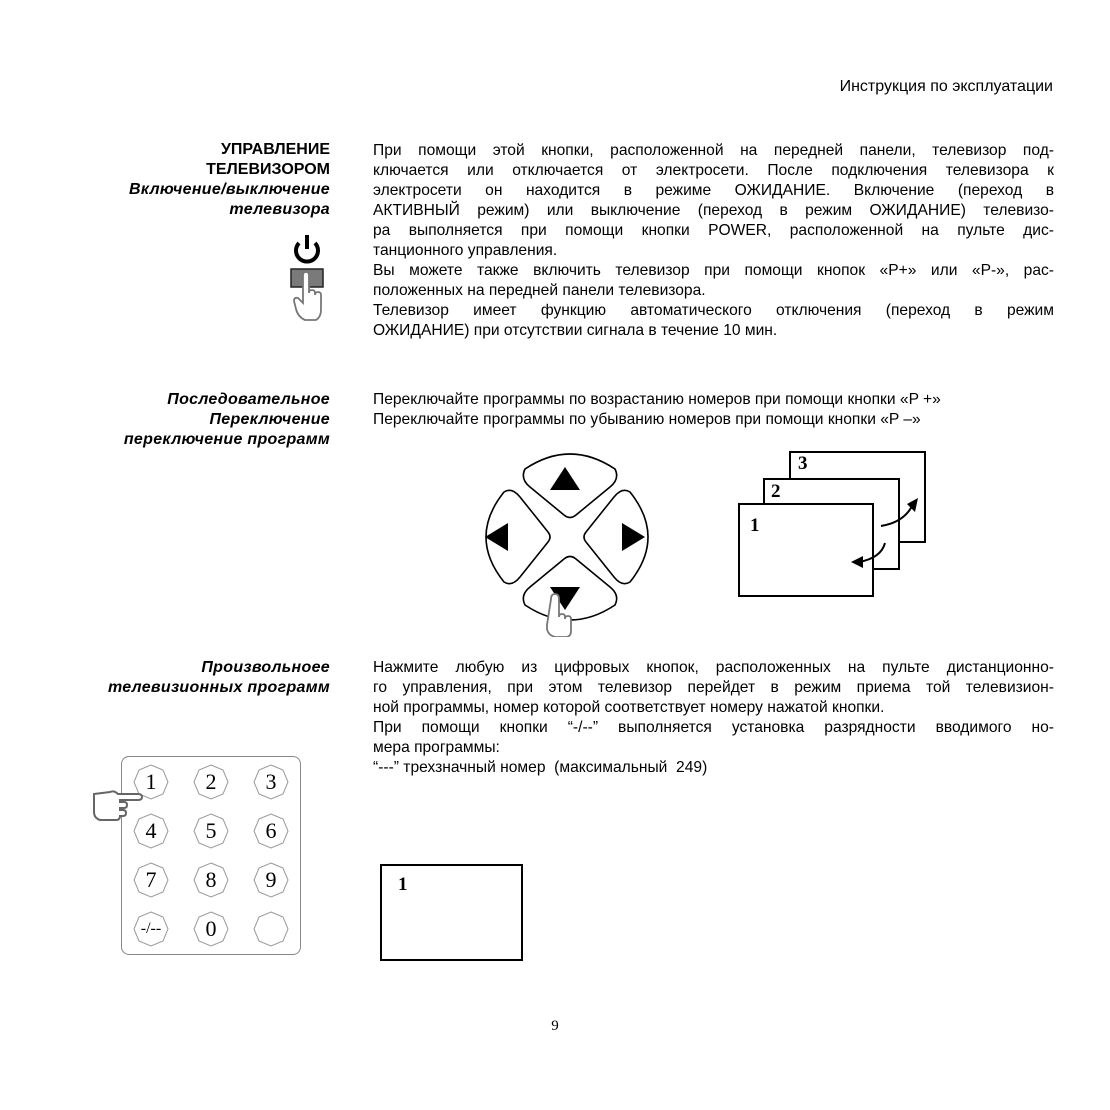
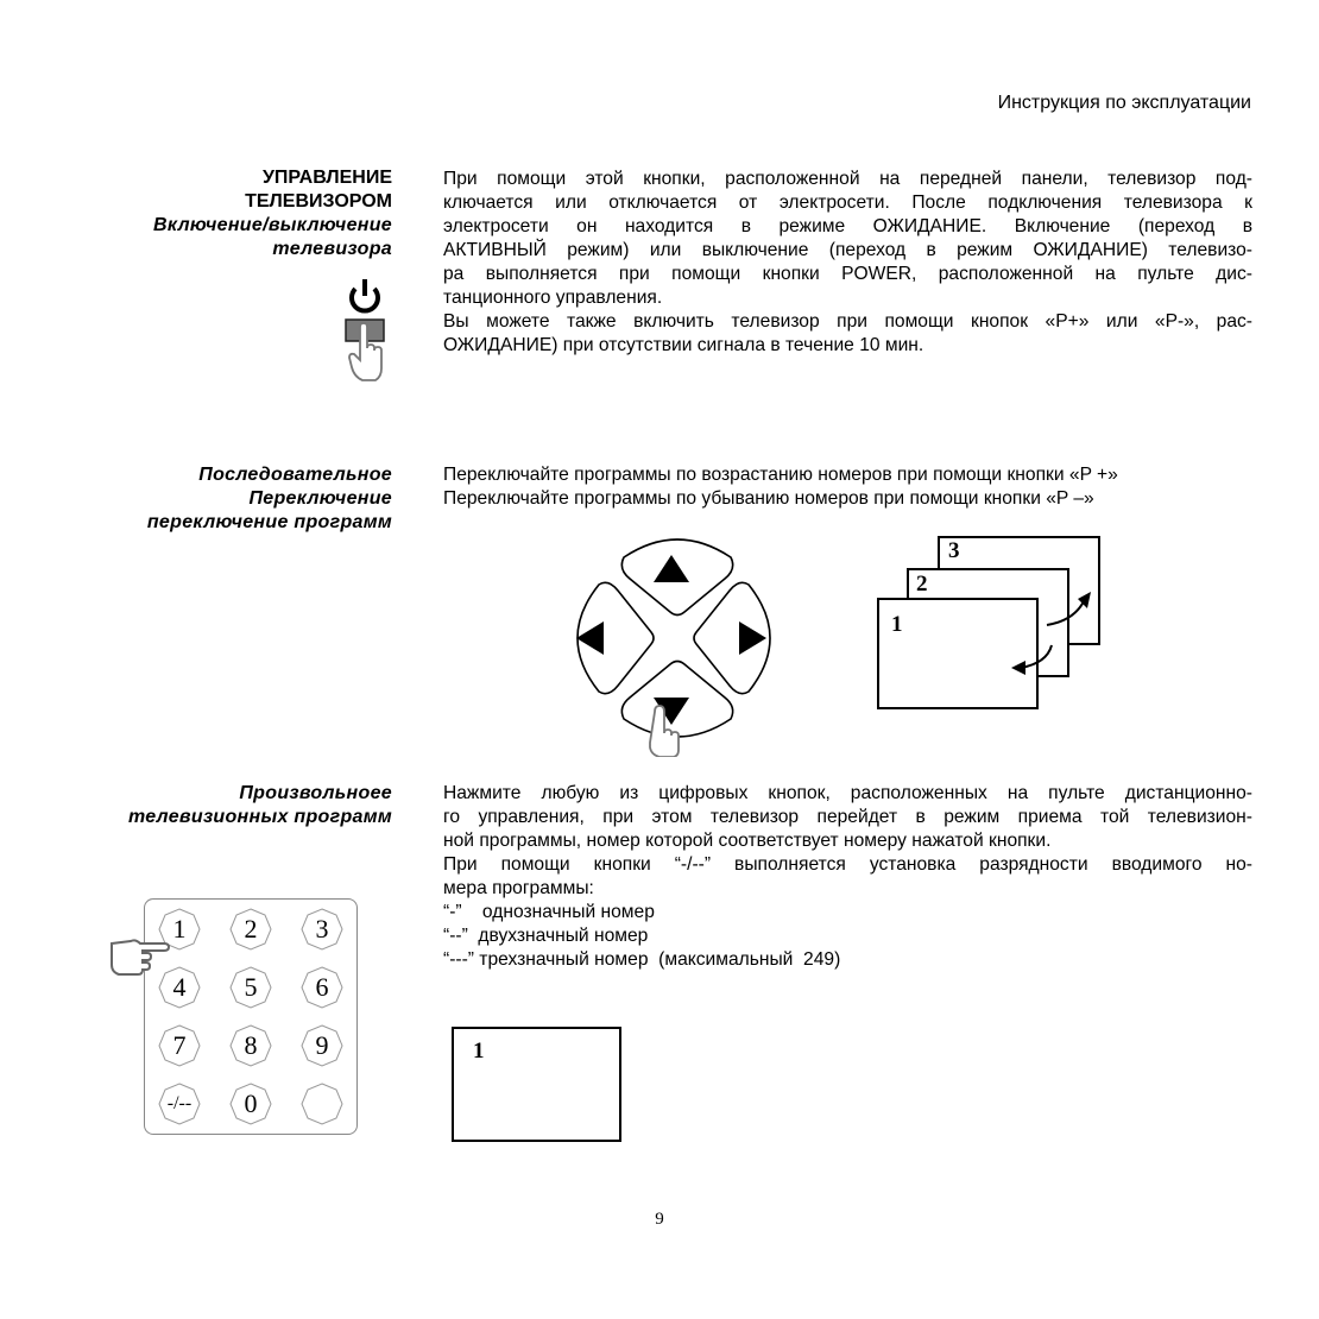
  Инструкция по эксплуатации
  УПРАВЛЕНИЕ
  ТЕЛЕВИЗОРОМ
  Включение/выключение
  телевизора
  При помощи этой кнопки, расположенной на передней панели, телевизор под-
  ключается или отключается от электросети. После подключения телевизора к
  электросети он находится в режиме ОЖИДАНИЕ. Включение (переход в
  АКТИВНЫЙ режим) или выключение (переход в режим ОЖИДАНИЕ) телевизо-
  ра выполняется при помощи кнопки POWER, расположенной на пульте дис-
  танционного управления.
  Вы можете также включить телевизор при помощи кнопок «P+» или «P-», рас-
- положенных на передней панели телевизора.
- Телевизор имеет функцию автоматического отключения (переход в режим
  ОЖИДАНИЕ) при отсутствии сигнала в течение 10 мин.
  Последовательное
  Переключение
  переключение программ
  Переключайте программы по возрастанию номеров при помощи кнопки «P +»
  Переключайте программы по убыванию номеров при помощи кнопки «P –»
  3
  2
  1
  Произвольноее
  телевизионных программ
  Нажмите любую из цифровых кнопок, расположенных на пульте дистанционно-
  го управления, при этом телевизор перейдет в режим приема той телевизион-
  ной программы, номер которой соответствует номеру нажатой кнопки.
  При помощи кнопки “-/--” выполняется установка разрядности вводимого но-
  мера программы:
+ “-” однозначный номер
+ “--” двухзначный номер
  “---” трехзначный номер (максимальный 249)
  1
  2
  3
  4
  5
  6
  7
  8
  9
  -/--
  0
  1
  9
